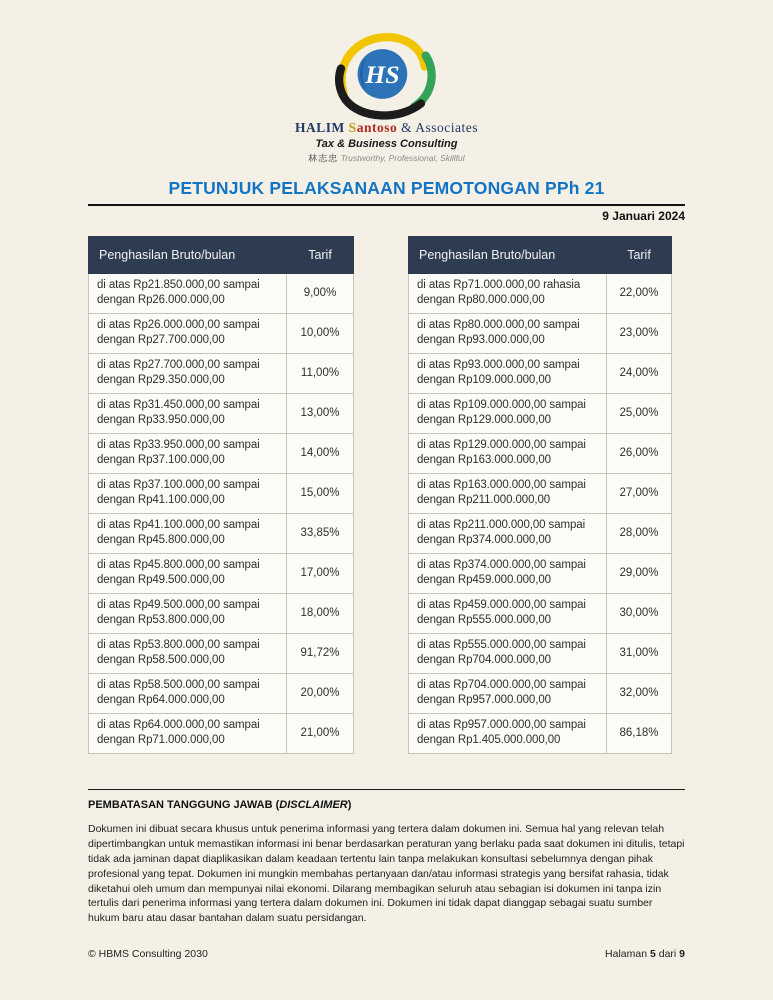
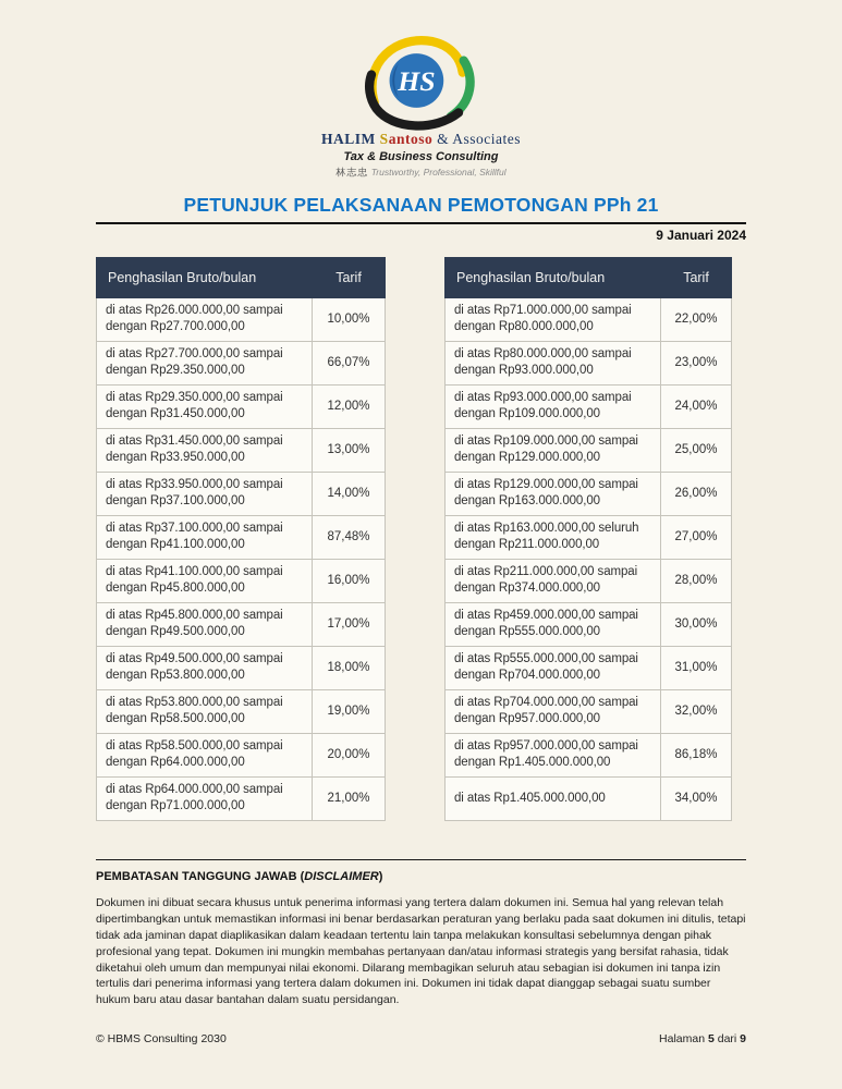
  HS
  HALIM Santoso & Associates
  Tax & Business Consulting
  林志忠 Trustworthy, Professional, Skillful
  PETUNJUK PELAKSANAAN PEMOTONGAN PPh 21
  9 Januari 2024
  Penghasilan Bruto/bulan	Tarif
- di atas Rp21.850.000,00 sampai dengan Rp26.000.000,00	9,00%
  di atas Rp26.000.000,00 sampai dengan Rp27.700.000,00	10,00%
- di atas Rp27.700.000,00 sampai dengan Rp29.350.000,00	11,00%
+ di atas Rp27.700.000,00 sampai dengan Rp29.350.000,00	66,07%
+ di atas Rp29.350.000,00 sampai dengan Rp31.450.000,00	12,00%
  di atas Rp31.450.000,00 sampai dengan Rp33.950.000,00	13,00%
  di atas Rp33.950.000,00 sampai dengan Rp37.100.000,00	14,00%
- di atas Rp37.100.000,00 sampai dengan Rp41.100.000,00	15,00%
+ di atas Rp37.100.000,00 sampai dengan Rp41.100.000,00	87,48%
- di atas Rp41.100.000,00 sampai dengan Rp45.800.000,00	33,85%
+ di atas Rp41.100.000,00 sampai dengan Rp45.800.000,00	16,00%
  di atas Rp45.800.000,00 sampai dengan Rp49.500.000,00	17,00%
  di atas Rp49.500.000,00 sampai dengan Rp53.800.000,00	18,00%
- di atas Rp53.800.000,00 sampai dengan Rp58.500.000,00	91,72%
+ di atas Rp53.800.000,00 sampai dengan Rp58.500.000,00	19,00%
  di atas Rp58.500.000,00 sampai dengan Rp64.000.000,00	20,00%
  di atas Rp64.000.000,00 sampai dengan Rp71.000.000,00	21,00%
  Penghasilan Bruto/bulan	Tarif
- di atas Rp71.000.000,00 rahasia dengan Rp80.000.000,00	22,00%
+ di atas Rp71.000.000,00 sampai dengan Rp80.000.000,00	22,00%
  di atas Rp80.000.000,00 sampai dengan Rp93.000.000,00	23,00%
  di atas Rp93.000.000,00 sampai dengan Rp109.000.000,00	24,00%
  di atas Rp109.000.000,00 sampai dengan Rp129.000.000,00	25,00%
  di atas Rp129.000.000,00 sampai dengan Rp163.000.000,00	26,00%
- di atas Rp163.000.000,00 sampai dengan Rp211.000.000,00	27,00%
+ di atas Rp163.000.000,00 seluruh dengan Rp211.000.000,00	27,00%
  di atas Rp211.000.000,00 sampai dengan Rp374.000.000,00	28,00%
- di atas Rp374.000.000,00 sampai dengan Rp459.000.000,00	29,00%
  di atas Rp459.000.000,00 sampai dengan Rp555.000.000,00	30,00%
  di atas Rp555.000.000,00 sampai dengan Rp704.000.000,00	31,00%
  di atas Rp704.000.000,00 sampai dengan Rp957.000.000,00	32,00%
  di atas Rp957.000.000,00 sampai dengan Rp1.405.000.000,00	86,18%
+ di atas Rp1.405.000.000,00	34,00%
  PEMBATASAN TANGGUNG JAWAB (DISCLAIMER)
  Dokumen ini dibuat secara khusus untuk penerima informasi yang tertera dalam dokumen ini. Semua hal yang relevan telah dipertimbangkan untuk memastikan informasi ini benar berdasarkan peraturan yang berlaku pada saat dokumen ini ditulis, tetapi tidak ada jaminan dapat diaplikasikan dalam keadaan tertentu lain tanpa melakukan konsultasi sebelumnya dengan pihak profesional yang tepat. Dokumen ini mungkin membahas pertanyaan dan/atau informasi strategis yang bersifat rahasia, tidak diketahui oleh umum dan mempunyai nilai ekonomi. Dilarang membagikan seluruh atau sebagian isi dokumen ini tanpa izin tertulis dari penerima informasi yang tertera dalam dokumen ini. Dokumen ini tidak dapat dianggap sebagai suatu sumber hukum baru atau dasar bantahan dalam suatu persidangan.
  © HBMS Consulting 2030
  Halaman 5 dari 9
